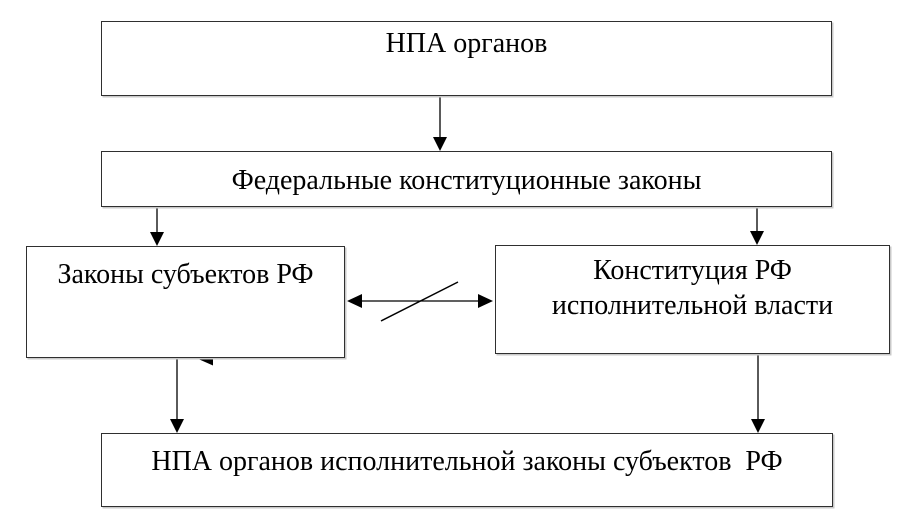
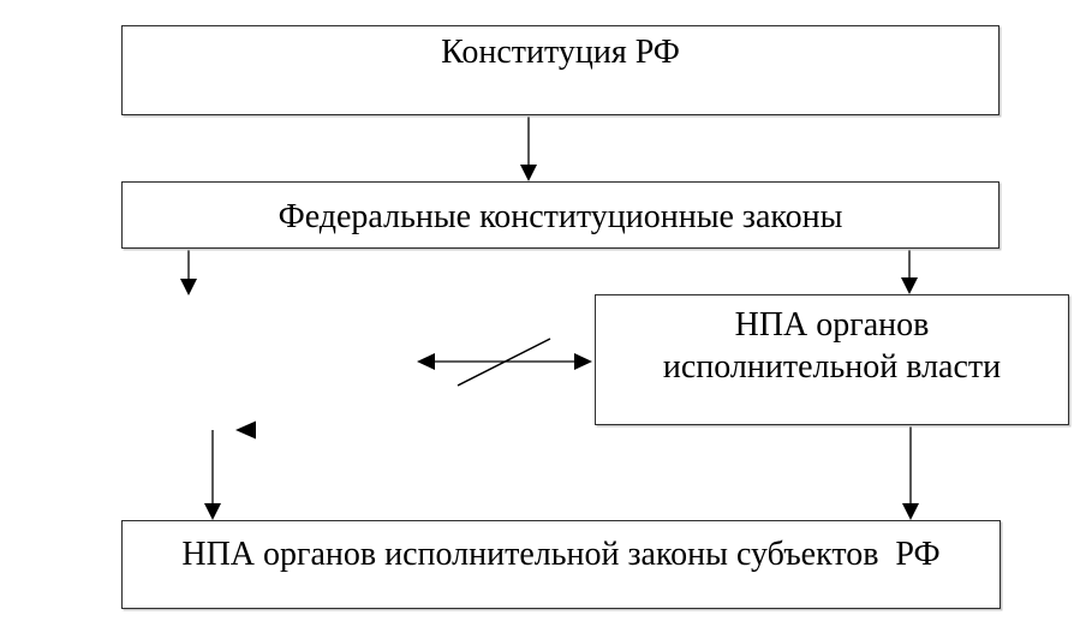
- НПА органов
+ Конституция РФ
  Федеральные конституционные законы
- Законы субъектов РФ
- Конституция РФ
+ НПА органов
  исполнительной власти
  НПА органов исполнительной законы субъектов РФ
